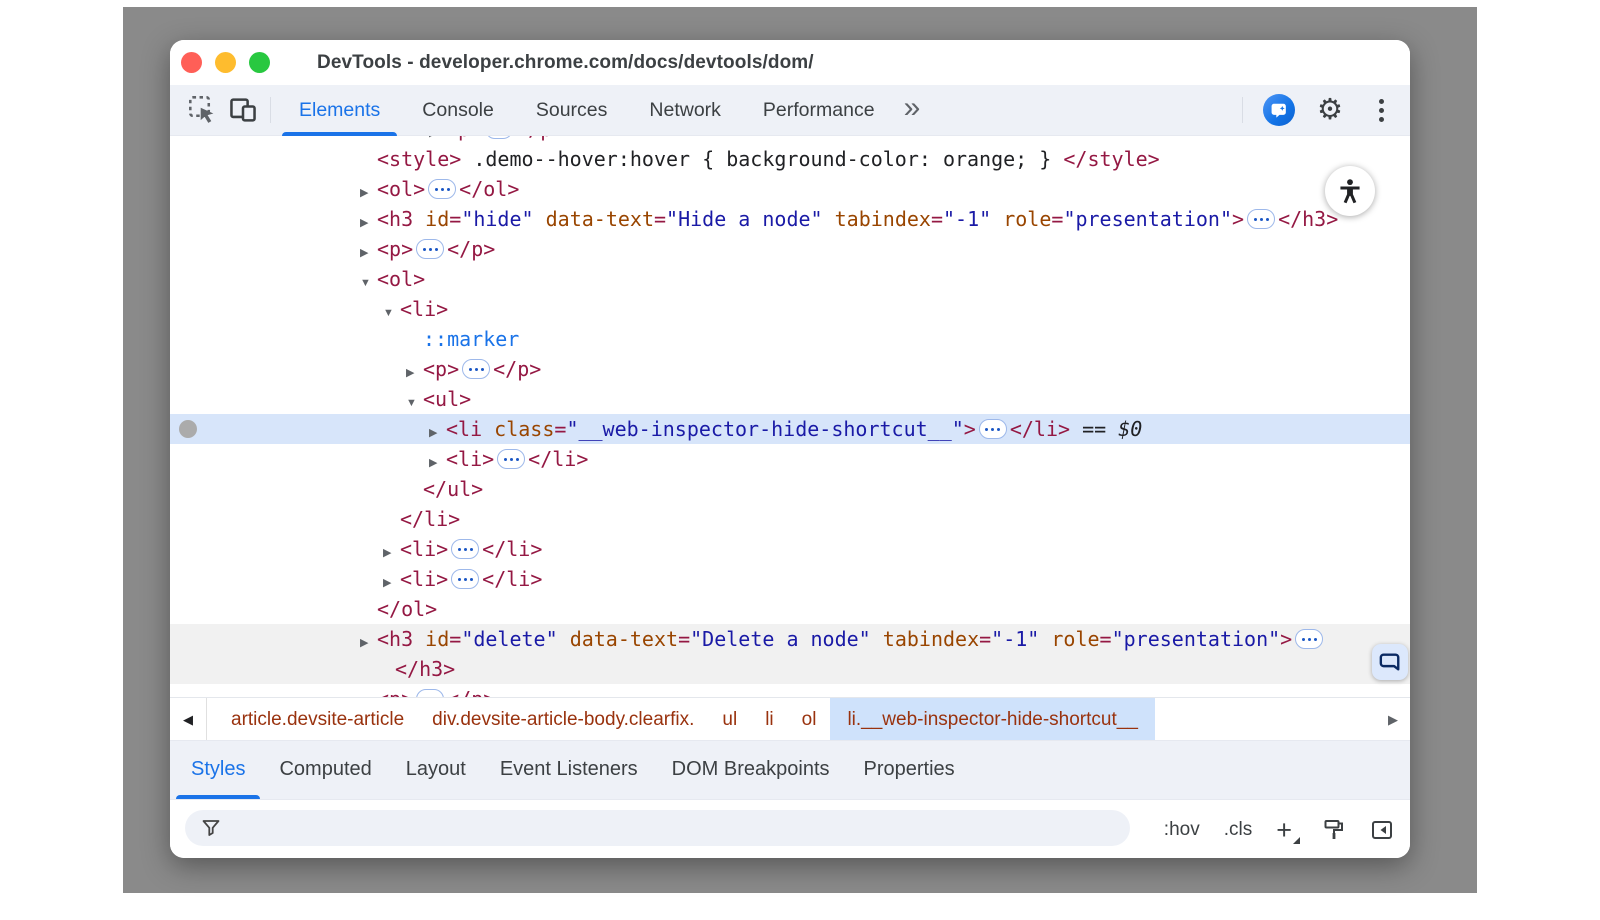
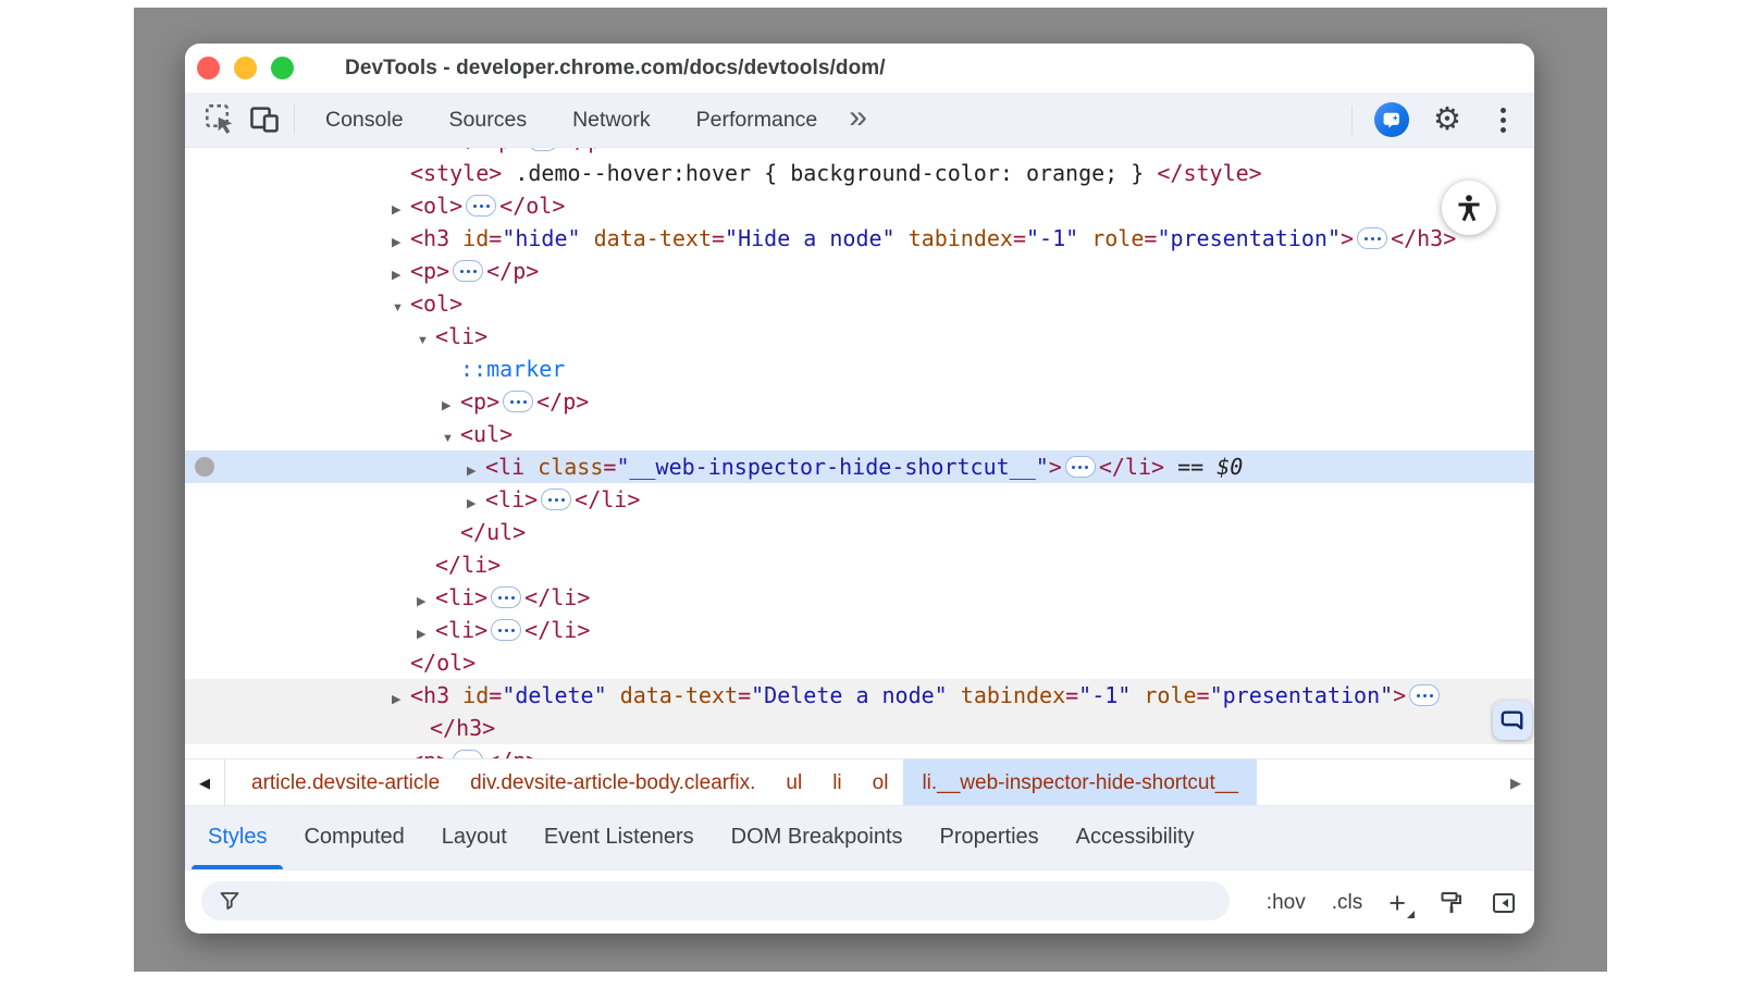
  DevTools - developer.chrome.com/docs/devtools/dom/
- Elements
  Console
  Sources
  Network
  Performance
  »
  ⚙
  <style> .demo--hover:hover { background-color: orange; } </style>
  ▶ <ol> </ol>
  ▶ <h3 id="hide" data-text="Hide a node" tabindex="-1" role="presentation"> </h3>
  ▶ <p> </p>
  ▼ <ol>
  ▼ <li>
  ::marker
  ▶ <p> </p>
  ▼ <ul>
  ▶ <li class="__web-inspector-hide-shortcut__"> </li> == $0
  ▶ <li> </li>
  </ul>
  </li>
  ▶ <li> </li>
  ▶ <li> </li>
  </ol>
  ▶ <h3 id="delete" data-text="Delete a node" tabindex="-1" role="presentation">
  </h3>
  ◀
  article.devsite-article
  div.devsite-article-body.clearfix.
  ul
  li
  ol
  li.__web-inspector-hide-shortcut__
  ▶
  Styles
  Computed
  Layout
  Event Listeners
  DOM Breakpoints
  Properties
+ Accessibility
  :hov
  .cls
  +
